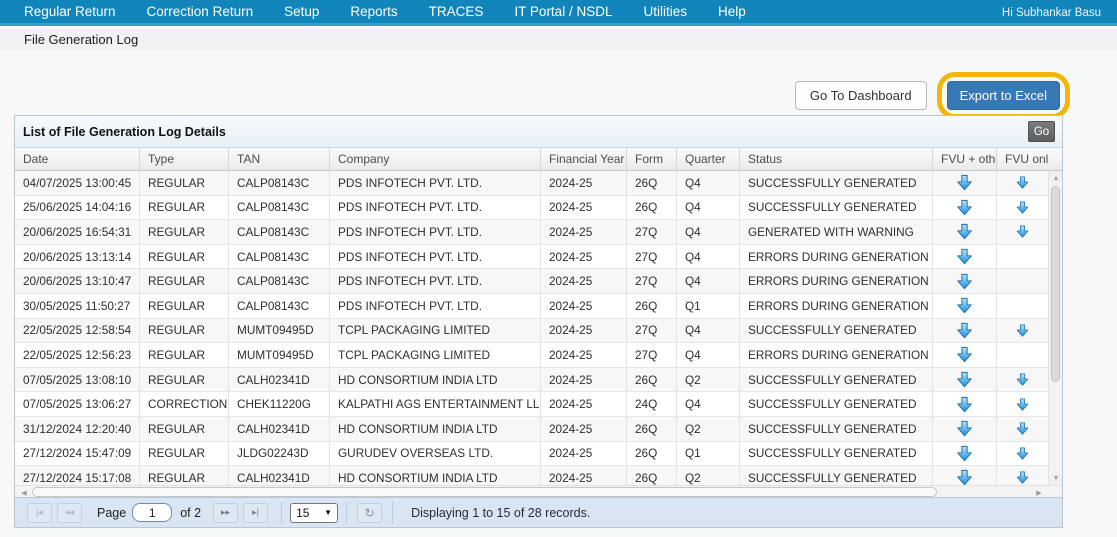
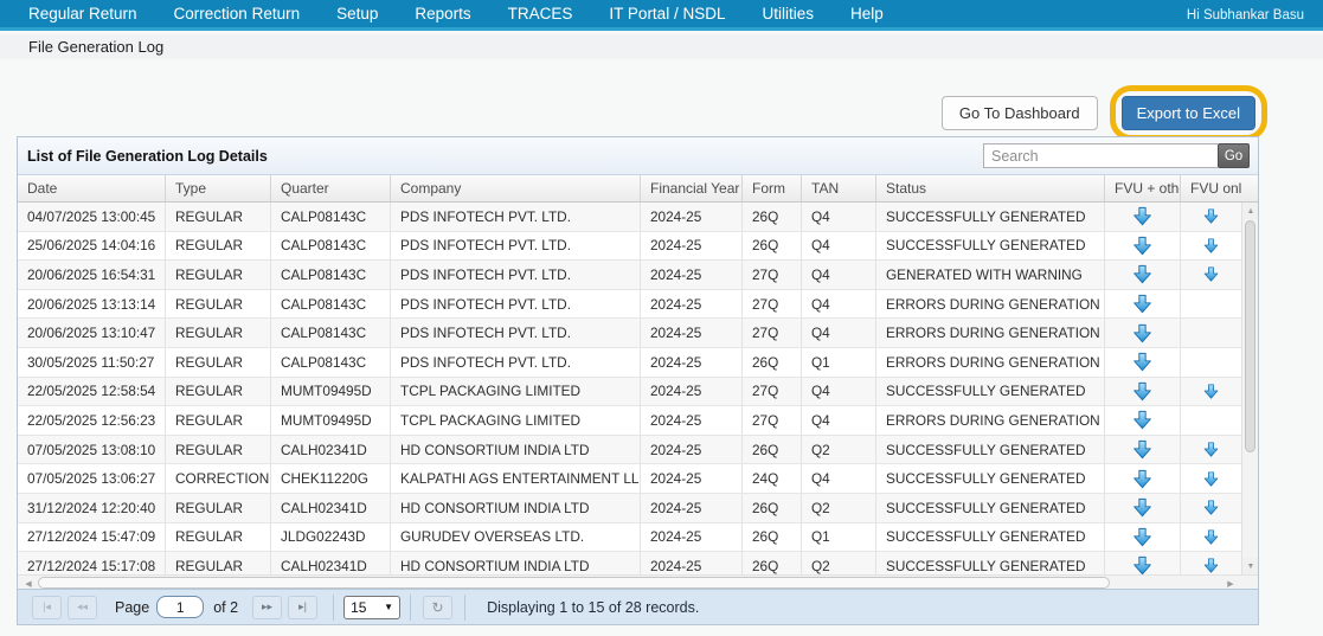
  Regular Return
  Correction Return
  Setup
  Reports
  TRACES
  IT Portal / NSDL
  Utilities
  Help
  Hi Subhankar Basu
  File Generation Log
  Go To Dashboard
  Export to Excel
  List of File Generation Log Details
+ Search
  Go
  Date
  Type
- TAN
+ Quarter
  Company
  Financial Year
  Form
- Quarter
+ TAN
  Status
  FVU + oth
  FVU on
  04/07/2025 13:00:45
  REGULAR
  CALP08143C
  PDS INFOTECH PVT. LTD.
  2024-25
  26Q
  Q4
  SUCCESSFULLY GENERATED
  25/06/2025 14:04:16
  REGULAR
  CALP08143C
  PDS INFOTECH PVT. LTD.
  2024-25
  26Q
  Q4
  SUCCESSFULLY GENERATED
  20/06/2025 16:54:31
  REGULAR
  CALP08143C
  PDS INFOTECH PVT. LTD.
  2024-25
  27Q
  Q4
  GENERATED WITH WARNING
  20/06/2025 13:13:14
  REGULAR
  CALP08143C
  PDS INFOTECH PVT. LTD.
  2024-25
  27Q
  Q4
  ERRORS DURING GENERATION
  20/06/2025 13:10:47
  REGULAR
  CALP08143C
  PDS INFOTECH PVT. LTD.
  2024-25
  27Q
  Q4
  ERRORS DURING GENERATION
  30/05/2025 11:50:27
  REGULAR
  CALP08143C
  PDS INFOTECH PVT. LTD.
  2024-25
  26Q
  Q1
  ERRORS DURING GENERATION
  22/05/2025 12:58:54
  REGULAR
  MUMT09495D
  TCPL PACKAGING LIMITED
  2024-25
  27Q
  Q4
  SUCCESSFULLY GENERATED
  22/05/2025 12:56:23
  REGULAR
  MUMT09495D
  TCPL PACKAGING LIMITED
  2024-25
  27Q
  Q4
  ERRORS DURING GENERATION
  07/05/2025 13:08:10
  REGULAR
  CALH02341D
  HD CONSORTIUM INDIA LTD
  2024-25
  26Q
  Q2
  SUCCESSFULLY GENERATED
  07/05/2025 13:06:27
  CORRECTION
  CHEK11220G
  KALPATHI AGS ENTERTAINMENT LL
  2024-25
  24Q
  Q4
  SUCCESSFULLY GENERATED
  31/12/2024 12:20:40
  REGULAR
  CALH02341D
  HD CONSORTIUM INDIA LTD
  2024-25
  26Q
  Q2
  SUCCESSFULLY GENERATED
  27/12/2024 15:47:09
  REGULAR
  JLDG02243D
  GURUDEV OVERSEAS LTD.
  2024-25
  26Q
  Q1
  SUCCESSFULLY GENERATED
  27/12/2024 15:17:08
  REGULAR
  CALH02341D
  HD CONSORTIUM INDIA LTD
  2024-25
  26Q
  Q2
  SUCCESSFULLY GENERATED
  |◂
  ◂◂
  Page
  1
  of 2
  ▸▸
  ▸|
  15
  ▼
  ↻
  Displaying 1 to 15 of 28 records.
